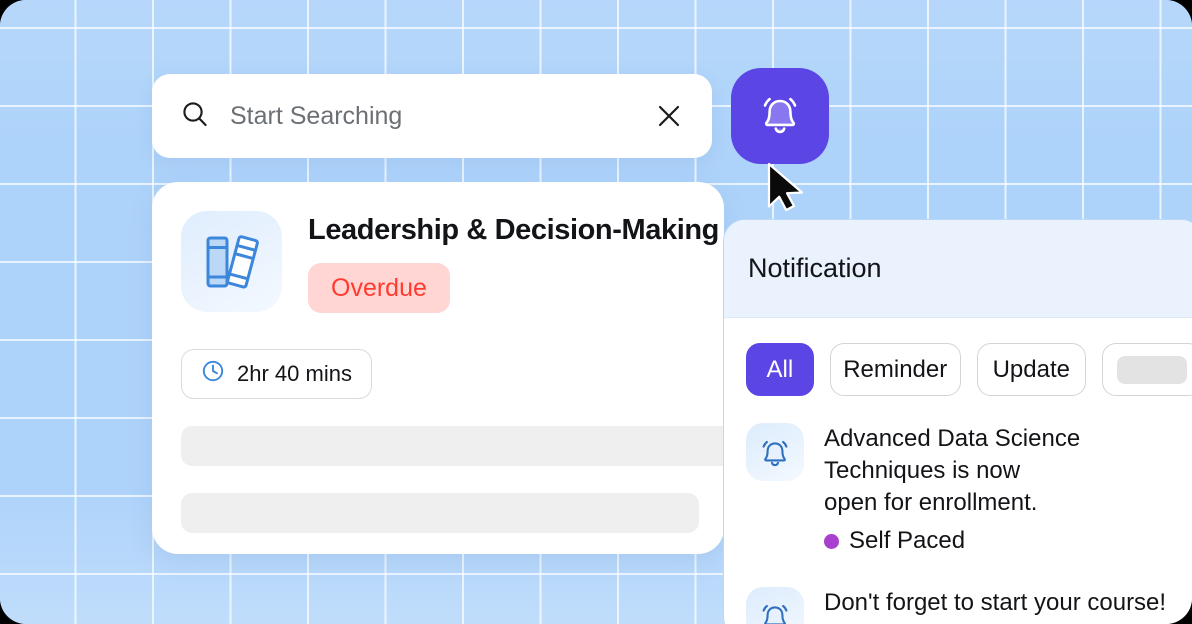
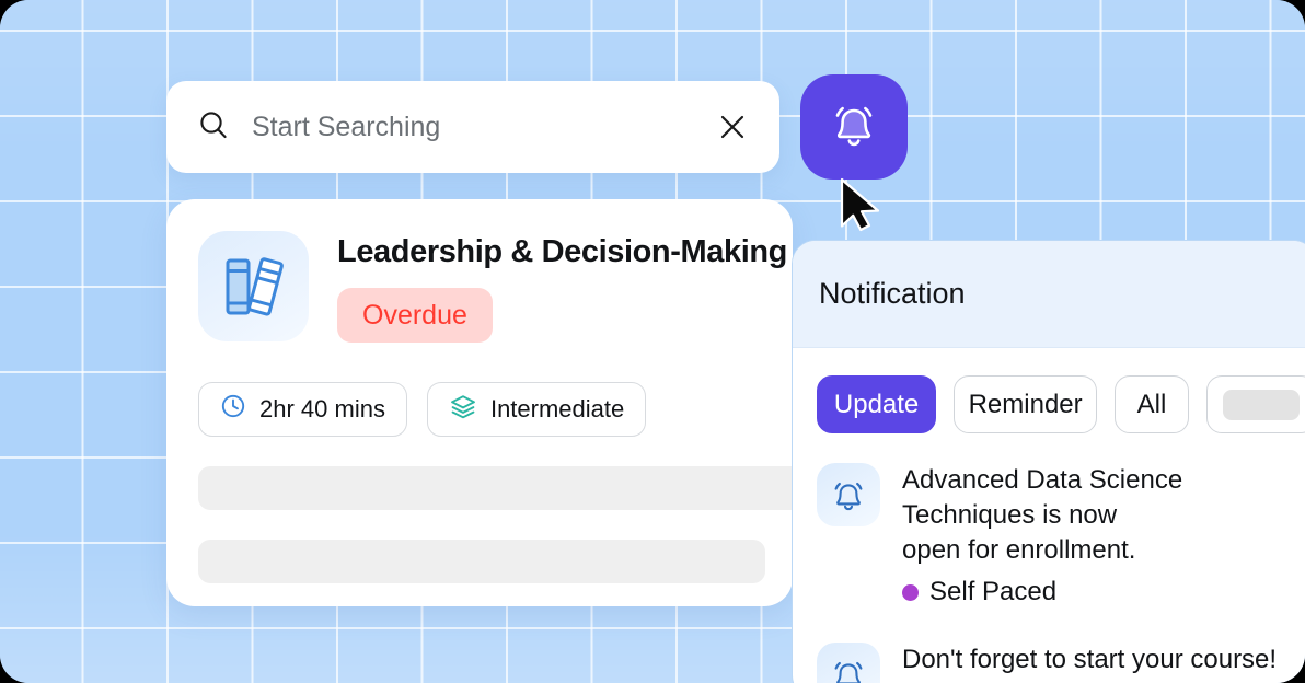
  Start Searching
  Leadership & Decision-Making
  Overdue
  2hr 40 mins
+ Intermediate
  Notification
- All
+ Update
  Reminder
- Update
+ All
  Advanced Data Science Techniques is now
  open for enrollment.
  Self Paced
  Don't forget to start your course!
